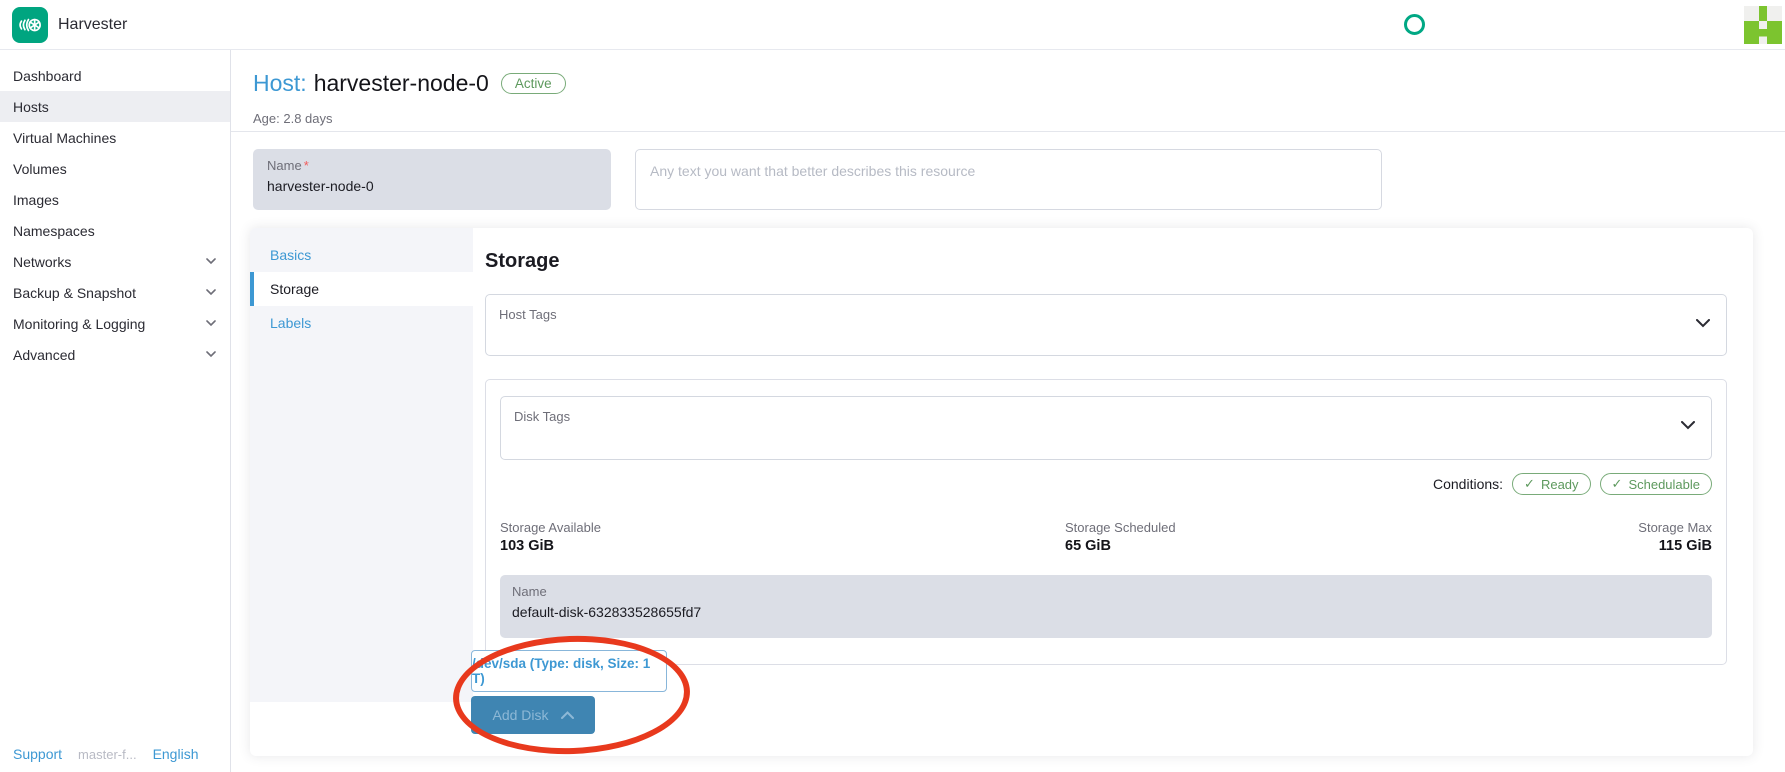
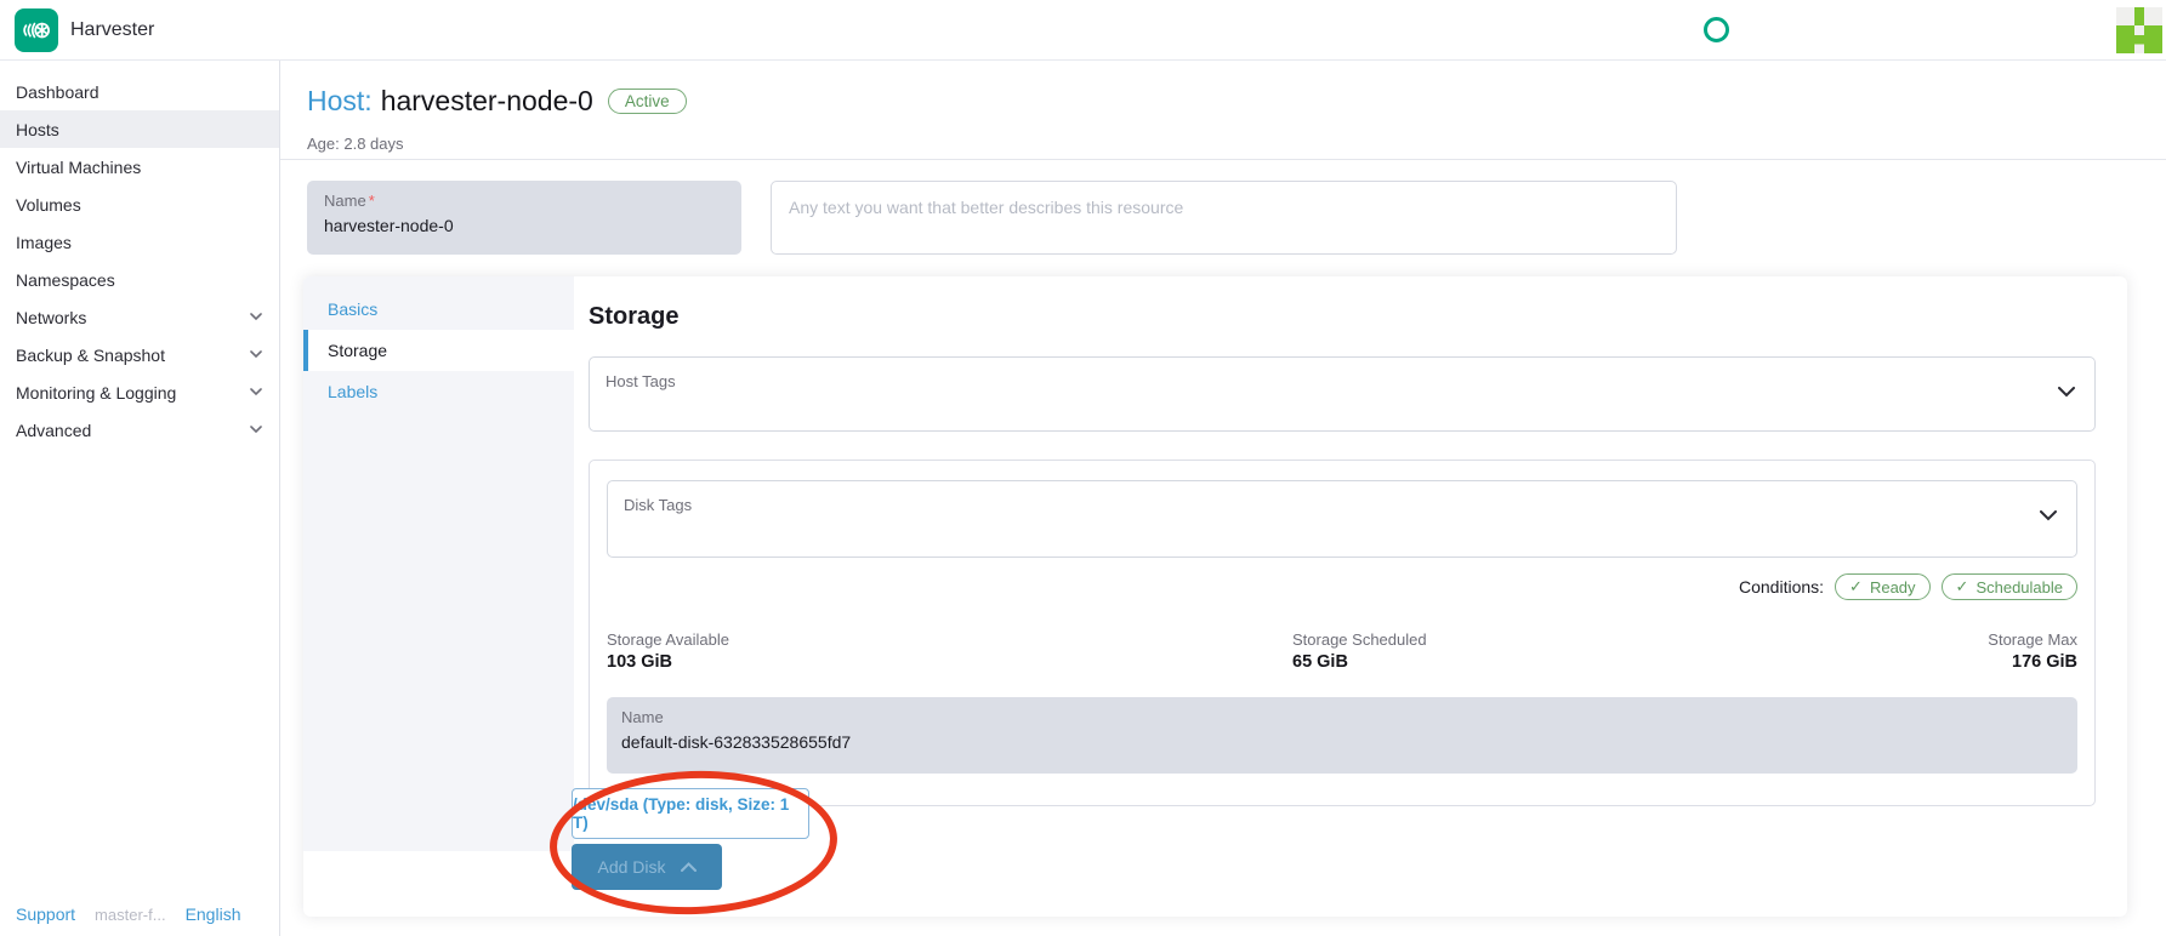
  Harvester
  Dashboard
  Hosts
  Virtual Machines
  Volumes
  Images
  Namespaces
  Networks
  Backup & Snapshot
  Monitoring & Logging
  Advanced
  Support
  master-f...
  English
  Host:
  harvester-node-0
  Active
  Age: 2.8 days
  Name *
  harvester-node-0
  Any text you want that better describes this resource
  Basics
  Storage
  Labels
  Storage
  Host Tags
  Disk Tags
  Conditions:
  ✓
  Ready
  ✓
  Schedulable
  Storage Available
  103 GiB
  Storage Scheduled
  65 GiB
  Storage Max
- 115 GiB
+ 176 GiB
  Name
  default-disk-632833528655fd7
  /dev/sda (Type: disk, Size: 1 T)
  Add Disk
